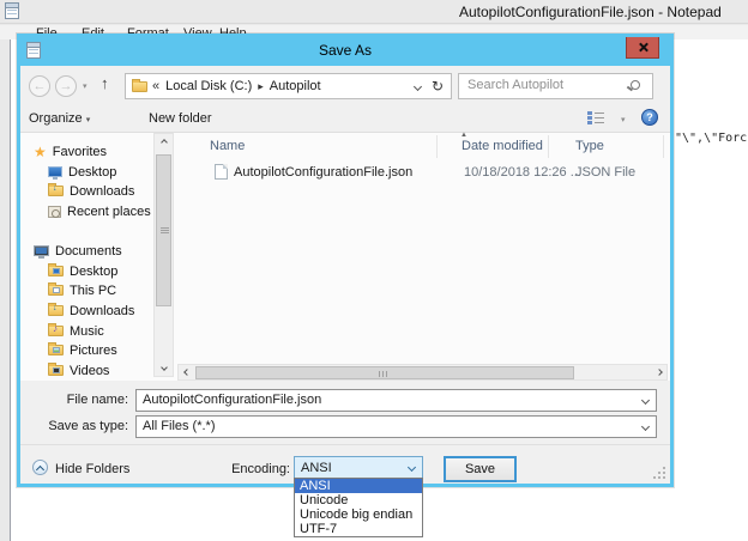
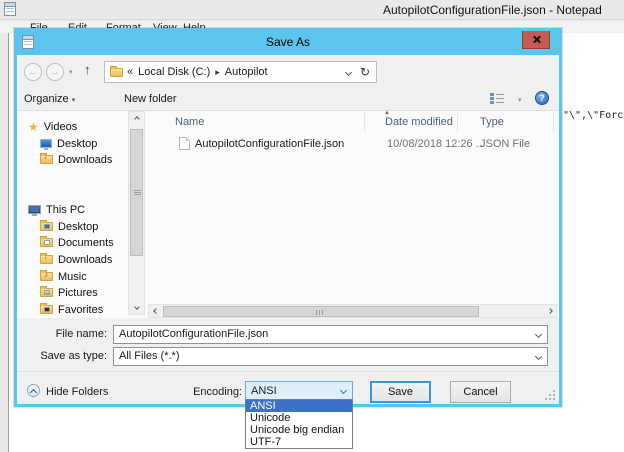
  AutopilotConfigurationFile.json - Notepad
  "\",\"Forc
  Save As
  ←
  →
  ↑
  «
  Local Disk (C:)
  ▸
  Autopilot
  ↻
- Search Autopilot
  Organize
  New folder
  ?
  ★
- Favorites
+ Videos
  Desktop
  Downloads
- Recent places
- Documents
+ This PC
  Desktop
- This PC
+ Documents
  Downloads
  ♪
  Music
  Pictures
- Videos
+ Favorites
  Name
  Date modified
  Type
  AutopilotConfigurationFile.json
- 10/18/2018 12:26 ...
+ 10/08/2018 12:26 ...
  JSON File
  File name:
  AutopilotConfigurationFile.json
  Save as type:
  All Files (*.*)
  Hide Folders
  Encoding:
  ANSI
  Save
+ Cancel
  ANSI
  Unicode
  Unicode big endian
  UTF-7
